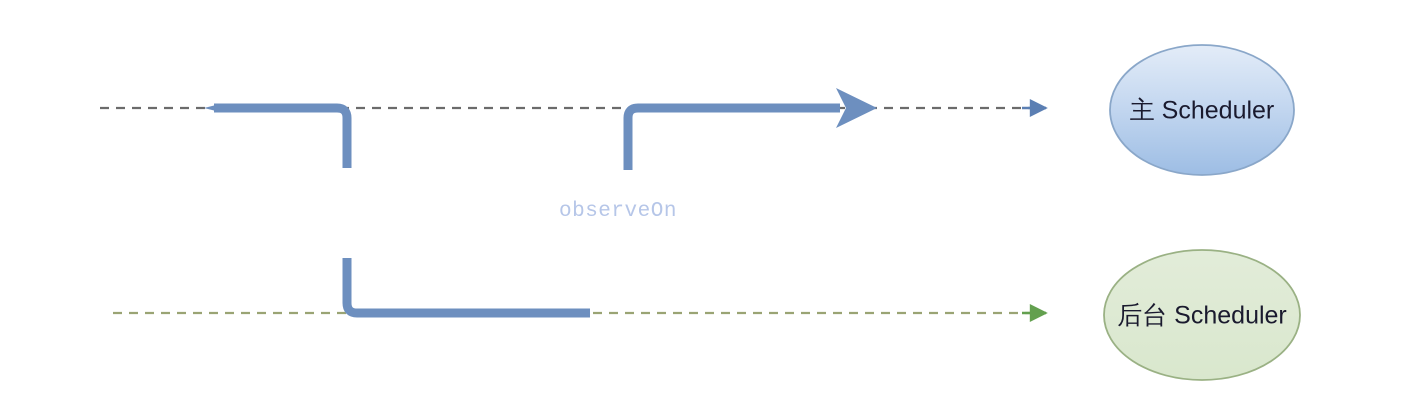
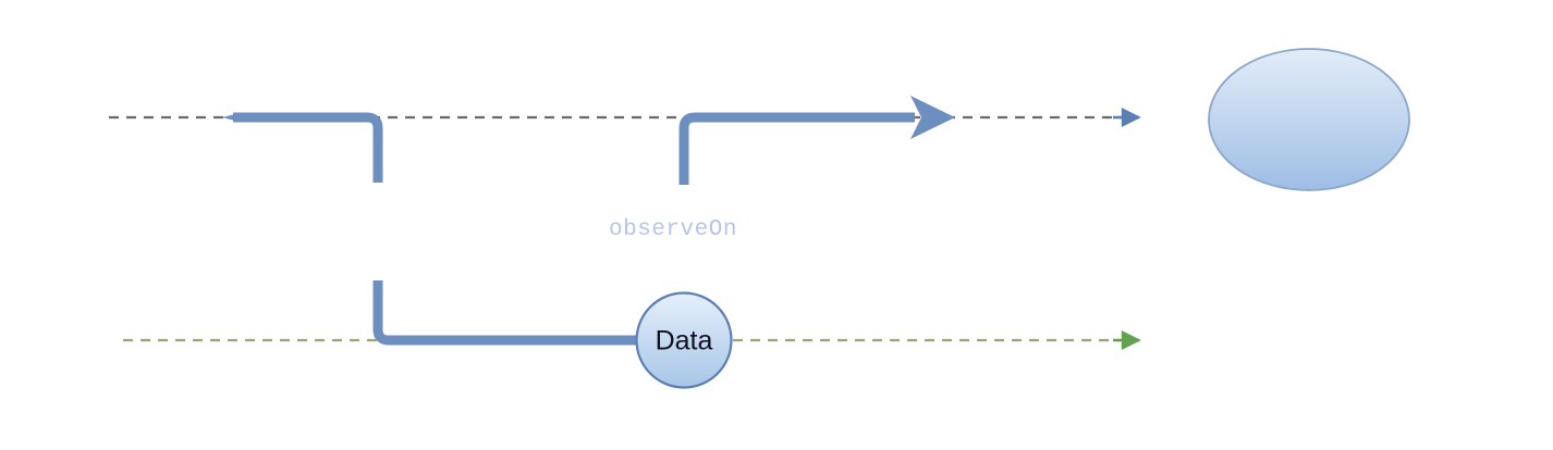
+ Data
  observeOn
- 主 Scheduler
- 后台 Scheduler
